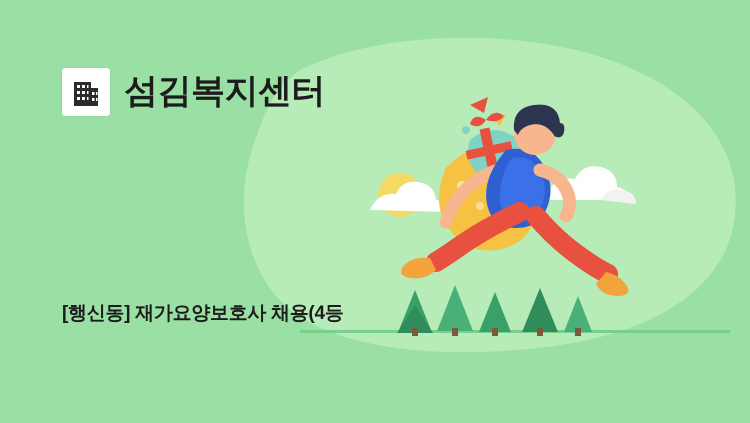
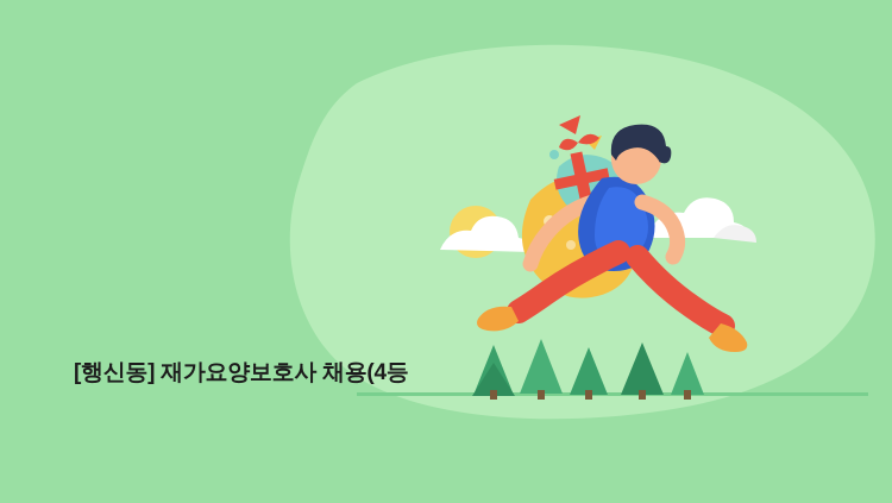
- 섬김복지센터
  [행신동] 재가요양보호사 채용(4등
